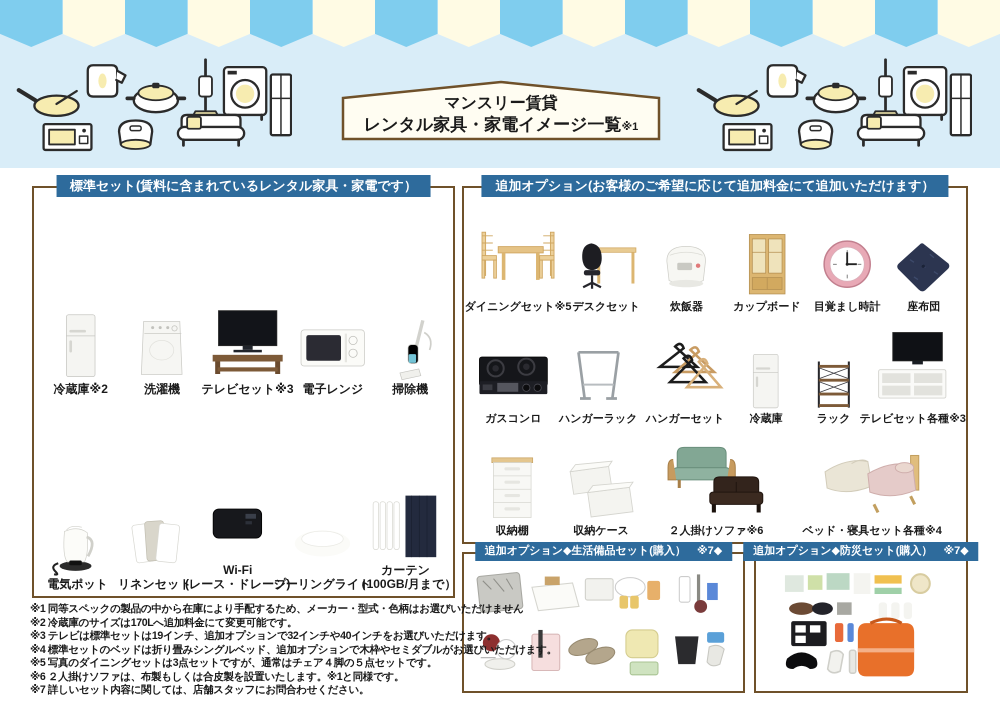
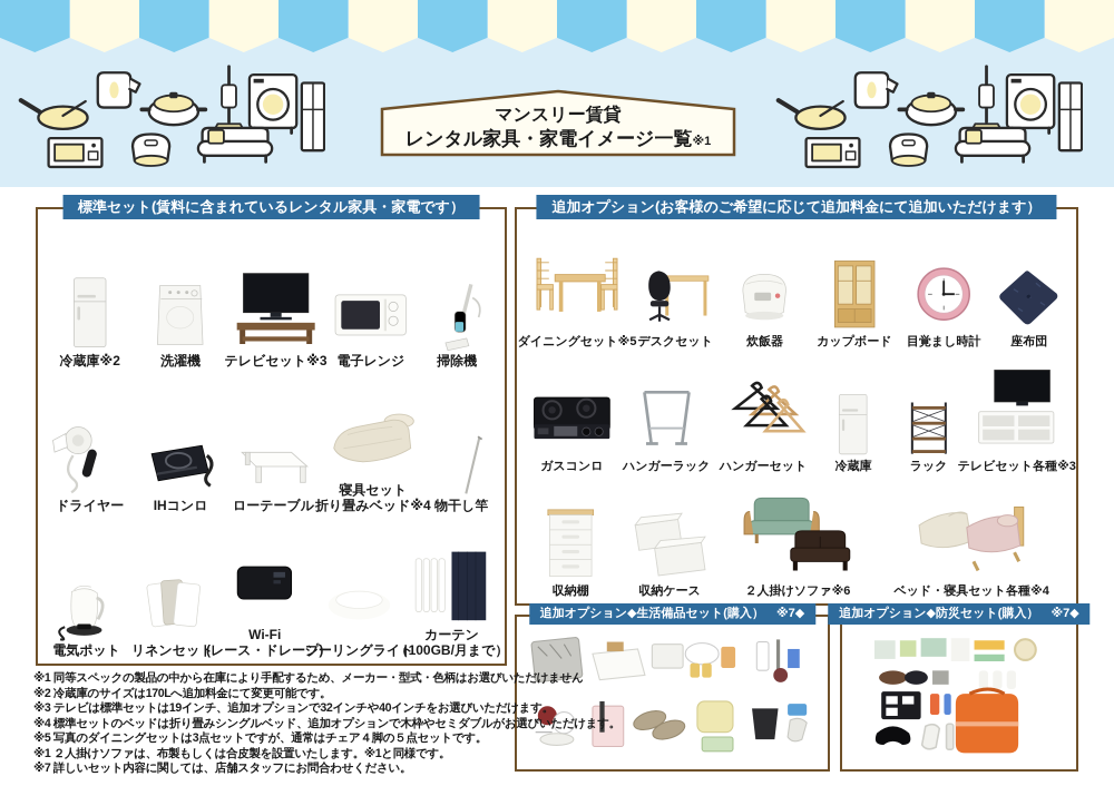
  マンスリー賃貸
  レンタル家具・家電イメージ一覧※1
  標準セット(賃料に含まれているレンタル家具・家電です）
  冷蔵庫※2
  洗濯機
  テレビセット※3
  電子レンジ
  掃除機
+ ドライヤー
+ IHコンロ
+ ローテーブル
+ 寝具セット
+ 折り畳みベッド※4
+ 物干し竿
  電気ポット
  リネンセット
  Wi-Fi
  (レース・ドレープ)
  シーリングライト
  カーテン
  （100GB/月まで）
  追加オプション(お客様のご希望に応じて追加料金にて追加いただけます）
  ダイニングセット※5
  デスクセット
  炊飯器
  カップボード
  目覚まし時計
  座布団
  ガスコンロ
  ハンガーラック
  ハンガーセット
  冷蔵庫
  ラック
  テレビセット各種※3
  収納棚
  収納ケース
  ２人掛けソファ※6
  ベッド・寝具セット各種※4
  追加オプション◆生活備品セット(購入） ※7◆
  追加オプション◆防災セット(購入） ※7◆
  ※1 同等スペックの製品の中から在庫により手配するため、メーカー・型式・色柄はお選びいただけません
  ※2 冷蔵庫のサイズは170Lへ追加料金にて変更可能です。
  ※3 テレビは標準セットは19インチ、追加オプションで32インチや40インチをお選びいただけます。
  ※4 標準セットのベッドは折り畳みシングルベッド、追加オプションで木枠やセミダブルがお選びいただけます。
  ※5 写真のダイニングセットは3点セットですが、通常はチェア４脚の５点セットです。
- ※6 ２人掛けソファは、布製もしくは合皮製を設置いたします。※1と同様です。
+ ※1 ２人掛けソファは、布製もしくは合皮製を設置いたします。※1と同様です。
  ※7 詳しいセット内容に関しては、店舗スタッフにお問合わせください。
